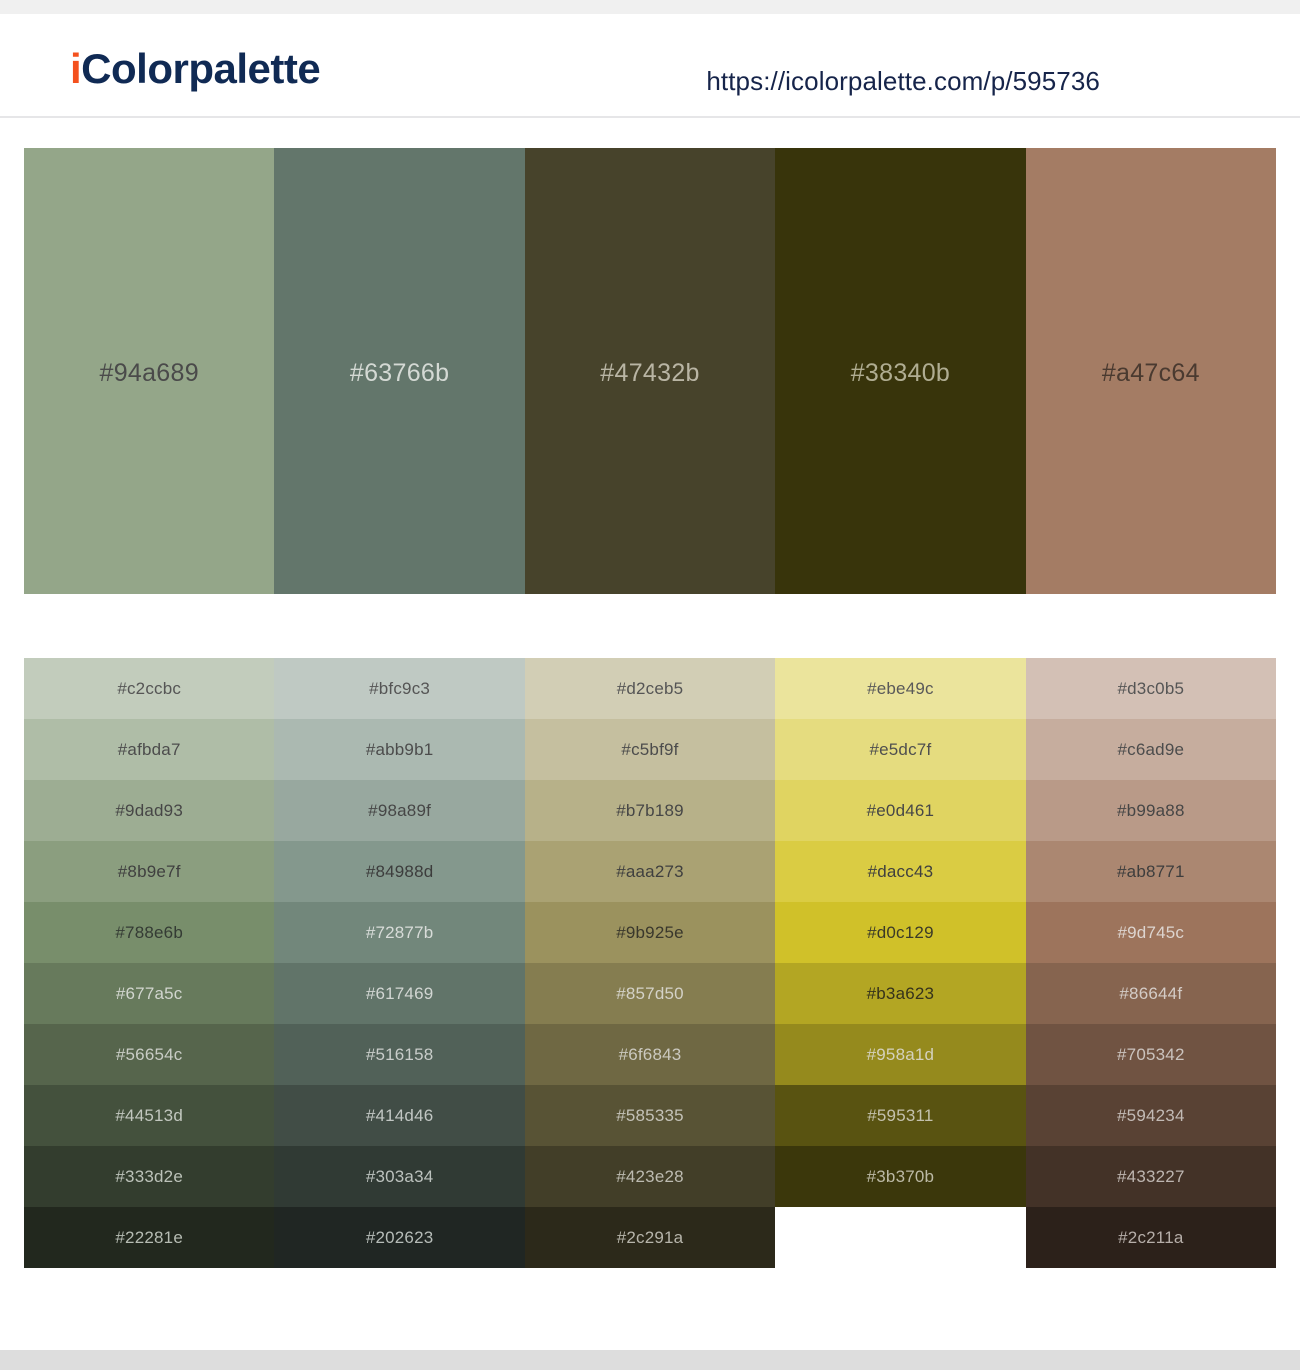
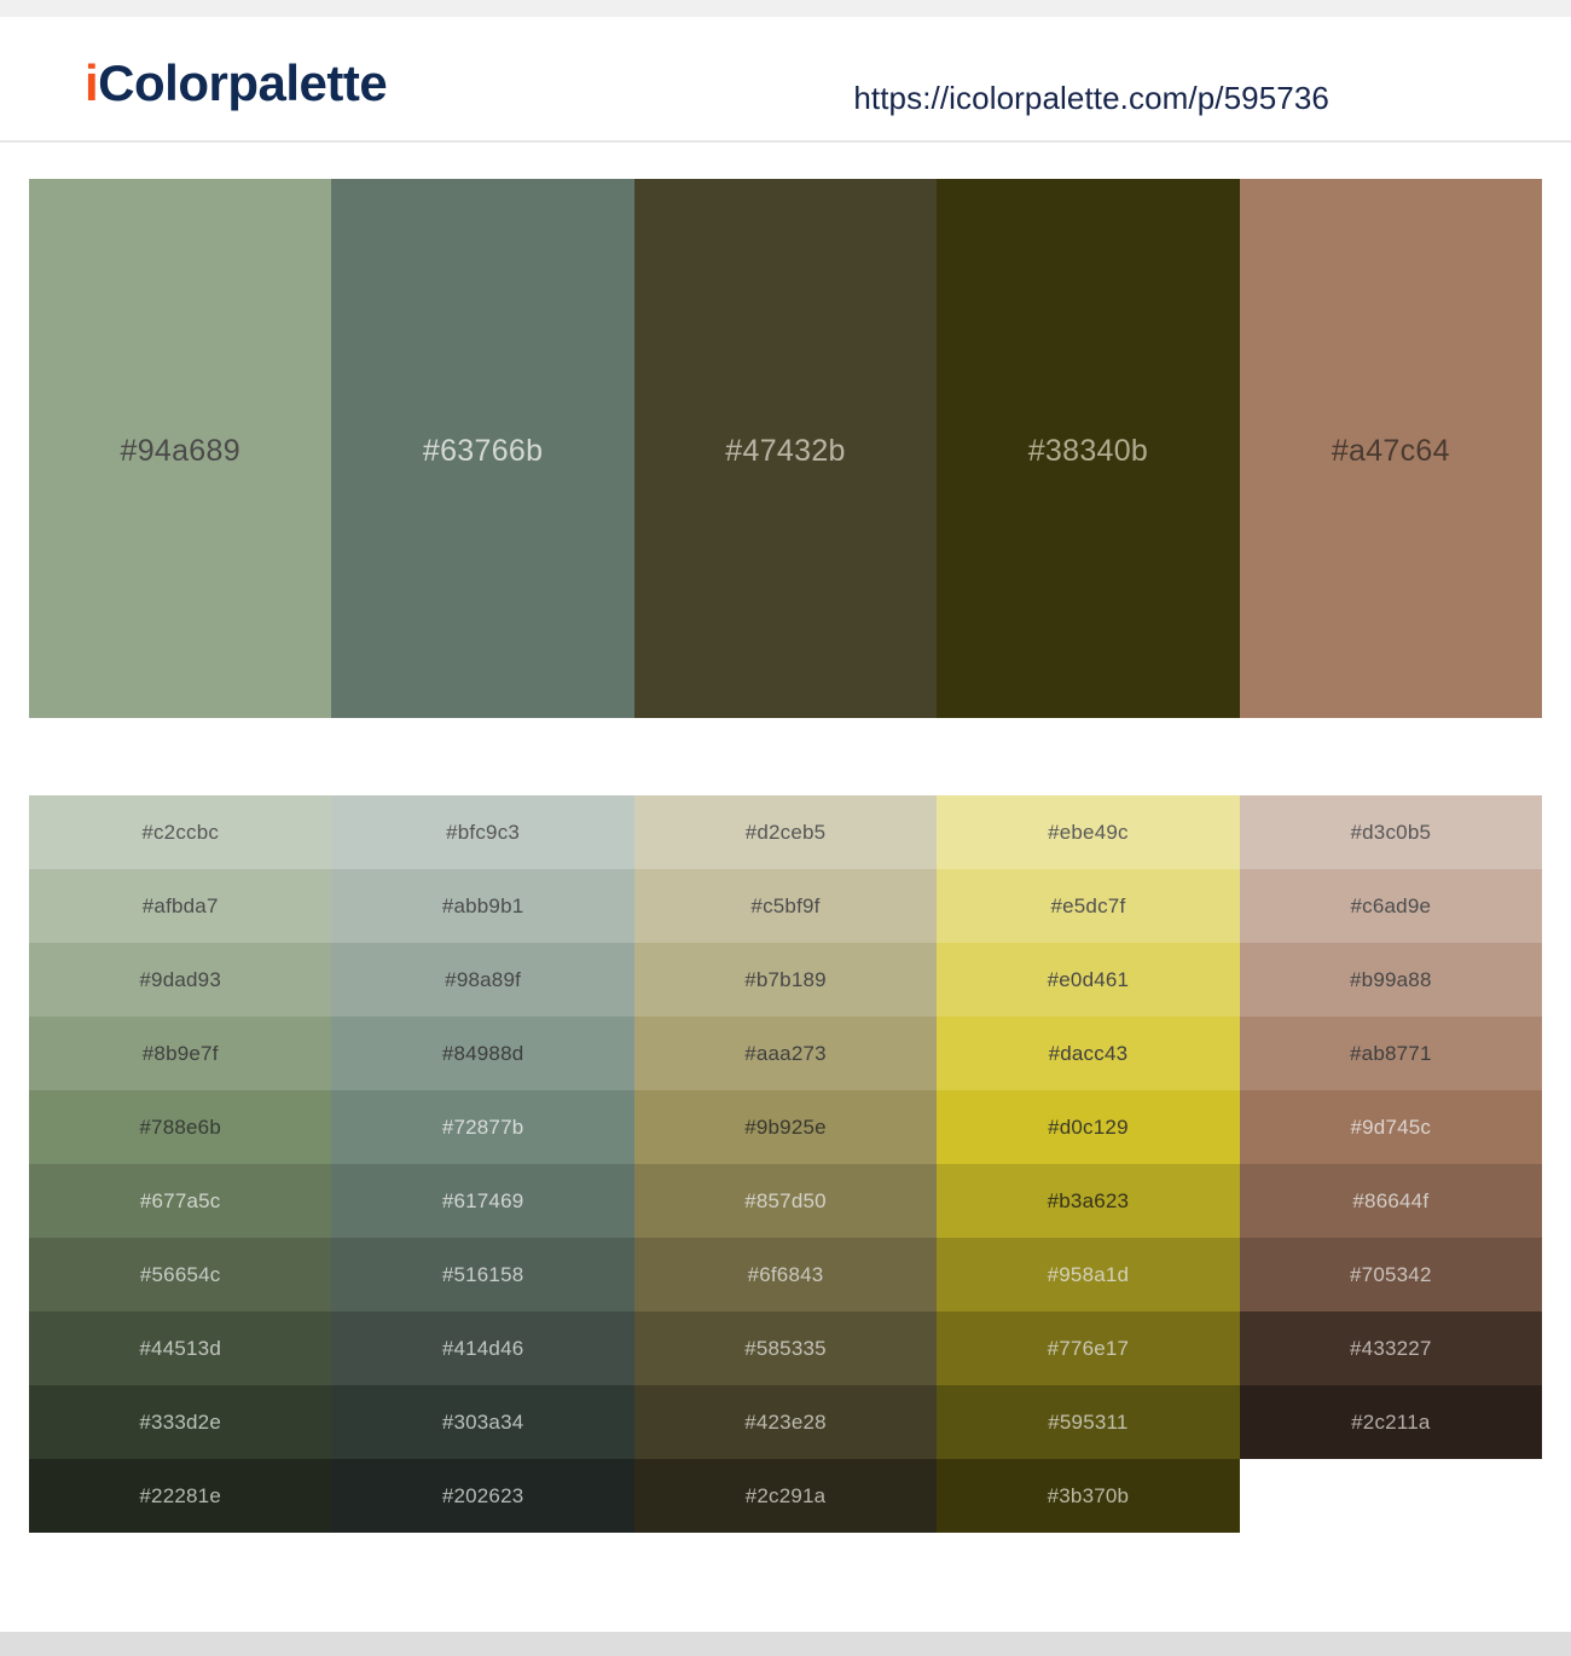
  iColorpalette
  https://icolorpalette.com/p/595736
  #94a689
  #63766b
  #47432b
  #38340b
  #a47c64
  #c2ccbc
  #afbda7
  #9dad93
  #8b9e7f
  #788e6b
  #677a5c
  #56654c
  #44513d
  #333d2e
  #22281e
  #bfc9c3
  #abb9b1
  #98a89f
  #84988d
  #72877b
  #617469
  #516158
  #414d46
  #303a34
  #202623
  #d2ceb5
  #c5bf9f
  #b7b189
  #aaa273
  #9b925e
  #857d50
  #6f6843
  #585335
  #423e28
  #2c291a
  #ebe49c
  #e5dc7f
  #e0d461
  #dacc43
  #d0c129
  #b3a623
  #958a1d
+ #776e17
  #595311
  #3b370b
  #d3c0b5
  #c6ad9e
  #b99a88
  #ab8771
  #9d745c
  #86644f
  #705342
- #594234
  #433227
  #2c211a
